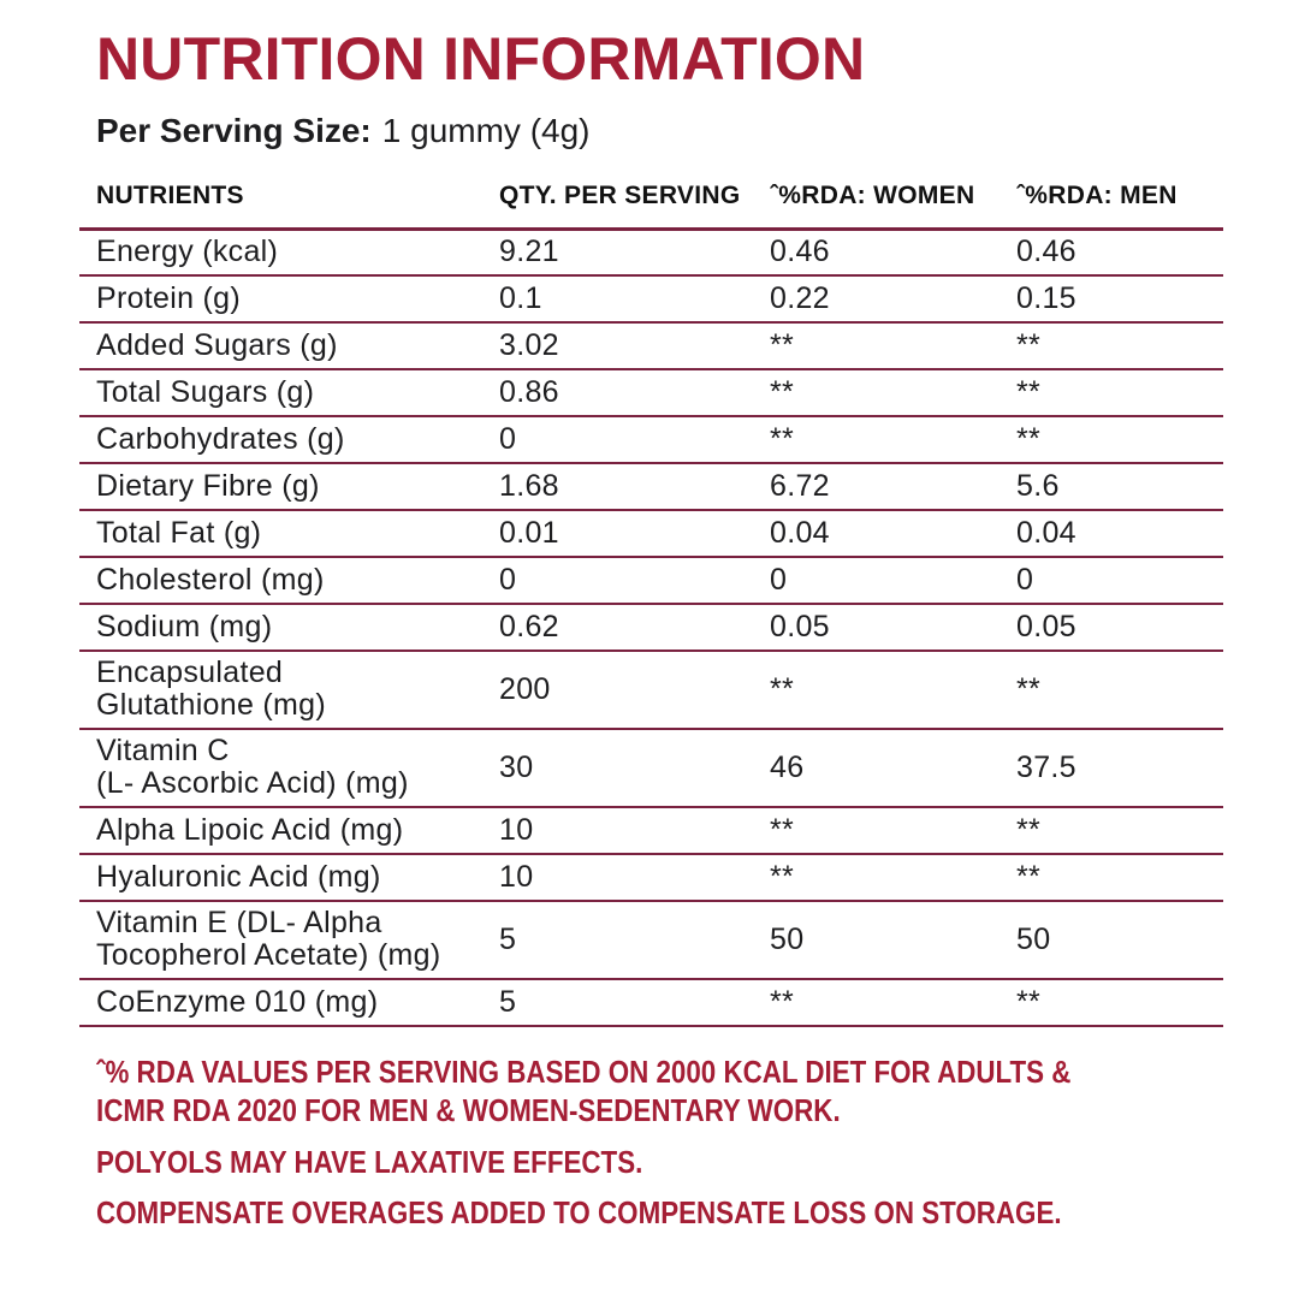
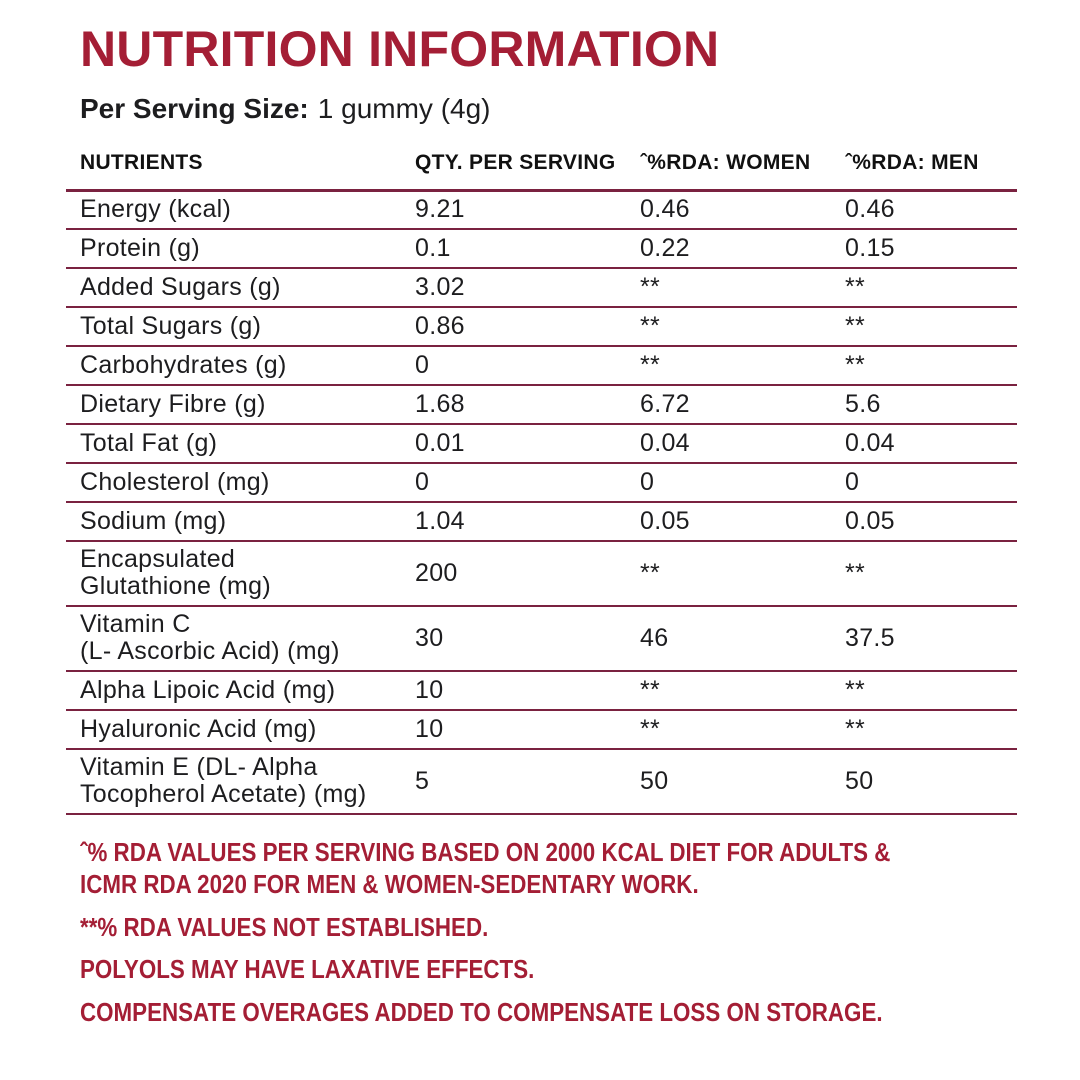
  NUTRITION INFORMATION
  Per Serving Size: 1 gummy (4g)
  NUTRIENTS	QTY. PER SERVING	ˆ%RDA: WOMEN	ˆ%RDA: MEN
  Energy (kcal)	9.21	0.46	0.46
  Protein (g)	0.1	0.22	0.15
  Added Sugars (g)	3.02	**	**
  Total Sugars (g)	0.86	**	**
  Carbohydrates (g)	0	**	**
  Dietary Fibre (g)	1.68	6.72	5.6
  Total Fat (g)	0.01	0.04	0.04
  Cholesterol (mg)	0	0	0
- Sodium (mg)	0.62	0.05	0.05
+ Sodium (mg)	1.04	0.05	0.05
  Encapsulated Glutathione (mg)	200	**	**
  Vitamin C (L- Ascorbic Acid) (mg)	30	46	37.5
  Alpha Lipoic Acid (mg)	10	**	**
  Hyaluronic Acid (mg)	10	**	**
  Vitamin E (DL- Alpha Tocopherol Acetate) (mg)	5	50	50
- CoEnzyme 010 (mg)	5	**	**
  ˆ% RDA VALUES PER SERVING BASED ON 2000 KCAL DIET FOR ADULTS &
  ICMR RDA 2020 FOR MEN & WOMEN-SEDENTARY WORK.
+ **% RDA VALUES NOT ESTABLISHED.
  POLYOLS MAY HAVE LAXATIVE EFFECTS.
  COMPENSATE OVERAGES ADDED TO COMPENSATE LOSS ON STORAGE.
